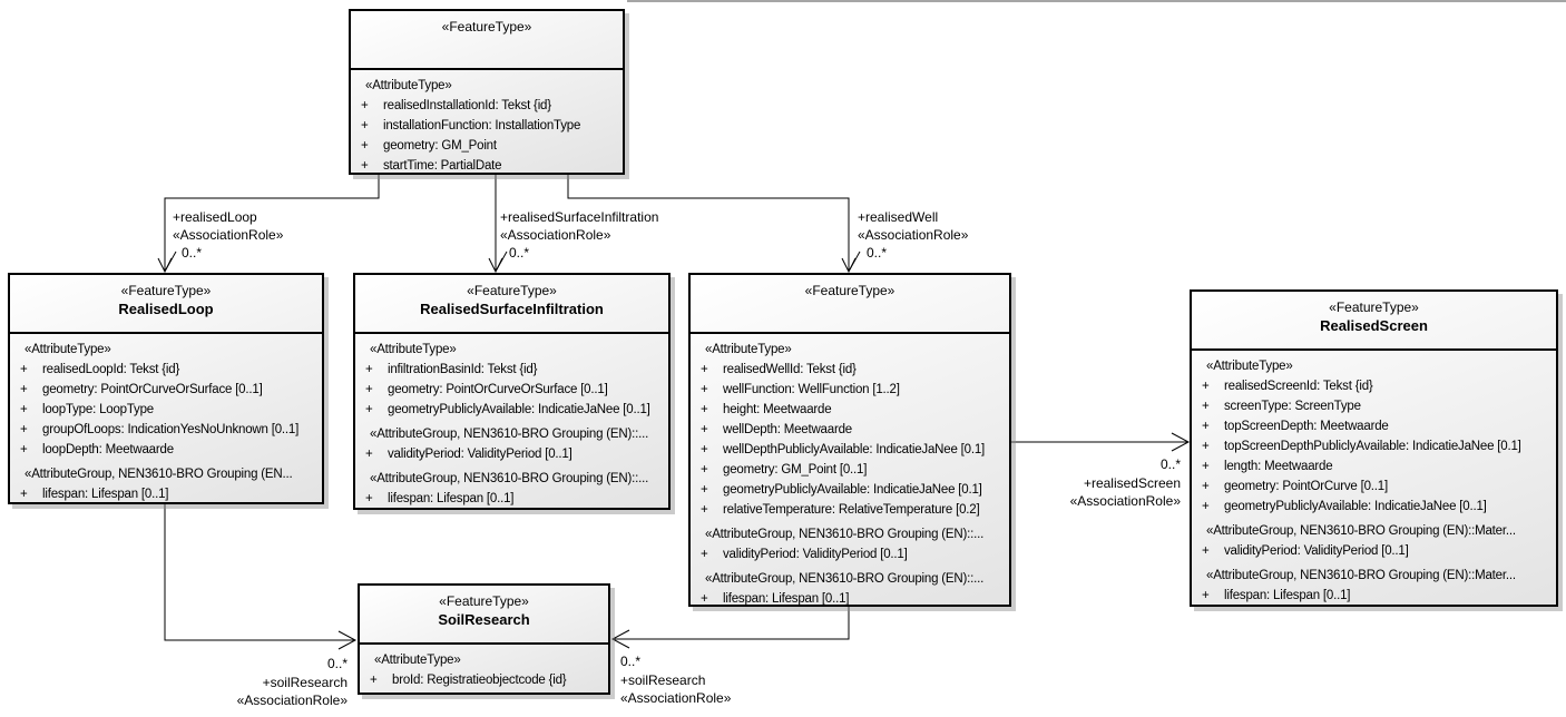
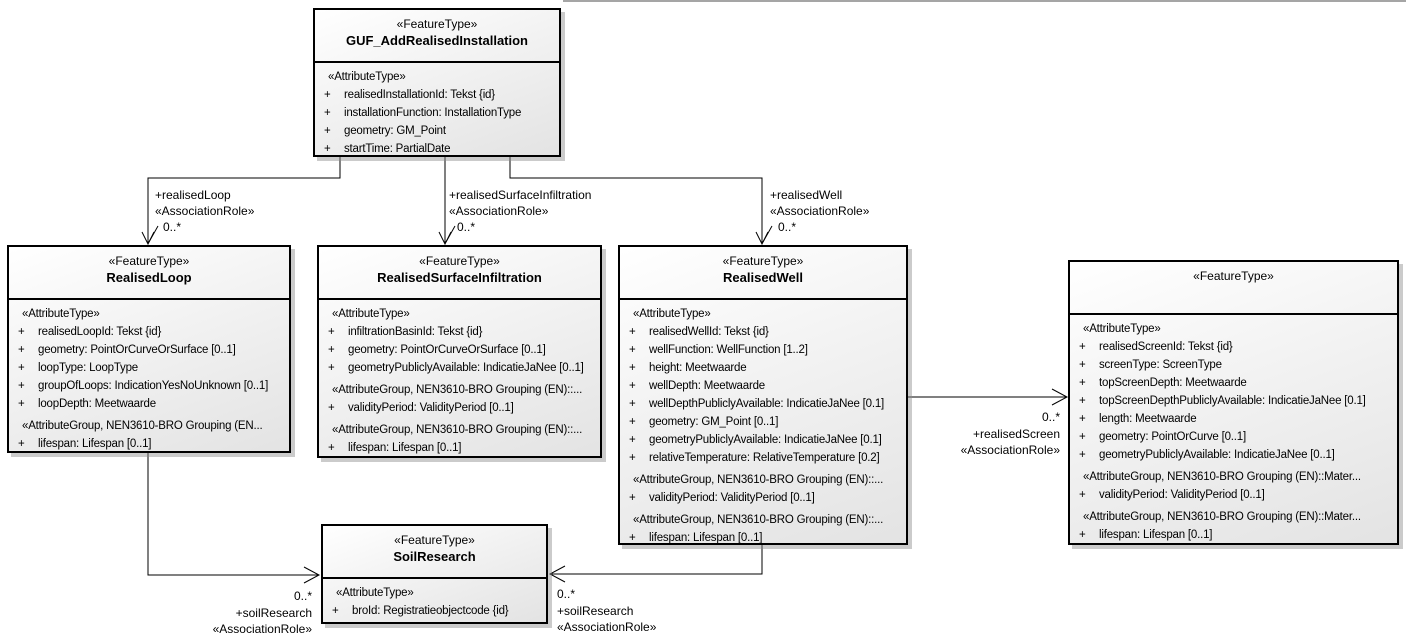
  «FeatureType»
+ GUF_AddRealisedInstallation
  «AttributeType»
  +
  realisedInstallationId: Tekst {id}
  +
  installationFunction: InstallationType
  +
  geometry: GM_Point
  +
  startTime: PartialDate
  «FeatureType»
  RealisedLoop
  «AttributeType»
  +
  realisedLoopId: Tekst {id}
  +
  geometry: PointOrCurveOrSurface [0..1]
  +
  loopType: LoopType
  +
  groupOfLoops: IndicationYesNoUnknown [0..1]
  +
  loopDepth: Meetwaarde
  «AttributeGroup, NEN3610-BRO Grouping (EN...
  +
  lifespan: Lifespan [0..1]
  «FeatureType»
  RealisedSurfaceInfiltration
  «AttributeType»
  +
  infiltrationBasinId: Tekst {id}
  +
  geometry: PointOrCurveOrSurface [0..1]
  +
  geometryPubliclyAvailable: IndicatieJaNee [0..1]
  «AttributeGroup, NEN3610-BRO Grouping (EN)::...
  +
  validityPeriod: ValidityPeriod [0..1]
  «AttributeGroup, NEN3610-BRO Grouping (EN)::...
  +
  lifespan: Lifespan [0..1]
  «FeatureType»
+ RealisedWell
  «AttributeType»
  +
  realisedWellId: Tekst {id}
  +
  wellFunction: WellFunction [1..2]
  +
  height: Meetwaarde
  +
  wellDepth: Meetwaarde
  +
  wellDepthPubliclyAvailable: IndicatieJaNee [0.1]
  +
  geometry: GM_Point [0..1]
  +
  geometryPubliclyAvailable: IndicatieJaNee [0.1]
  +
  relativeTemperature: RelativeTemperature [0.2]
  «AttributeGroup, NEN3610-BRO Grouping (EN)::...
  +
  validityPeriod: ValidityPeriod [0..1]
  «AttributeGroup, NEN3610-BRO Grouping (EN)::...
  +
  lifespan: Lifespan [0..1]
  «FeatureType»
- RealisedScreen
  «AttributeType»
  +
  realisedScreenId: Tekst {id}
  +
  screenType: ScreenType
  +
  topScreenDepth: Meetwaarde
  +
  topScreenDepthPubliclyAvailable: IndicatieJaNee [0.1]
  +
  length: Meetwaarde
  +
  geometry: PointOrCurve [0..1]
  +
  geometryPubliclyAvailable: IndicatieJaNee [0..1]
  «AttributeGroup, NEN3610-BRO Grouping (EN)::Mater...
  +
  validityPeriod: ValidityPeriod [0..1]
  «AttributeGroup, NEN3610-BRO Grouping (EN)::Mater...
  +
  lifespan: Lifespan [0..1]
  «FeatureType»
  SoilResearch
  «AttributeType»
  +
  broId: Registratieobjectcode {id}
  +realisedLoop
  «AssociationRole»
  0..*
  +realisedSurfaceInfiltration
  «AssociationRole»
  0..*
  +realisedWell
  «AssociationRole»
  0..*
  0..*
  +realisedScreen
  «AssociationRole»
  0..*
  +soilResearch
  «AssociationRole»
  0..*
  +soilResearch
  «AssociationRole»
